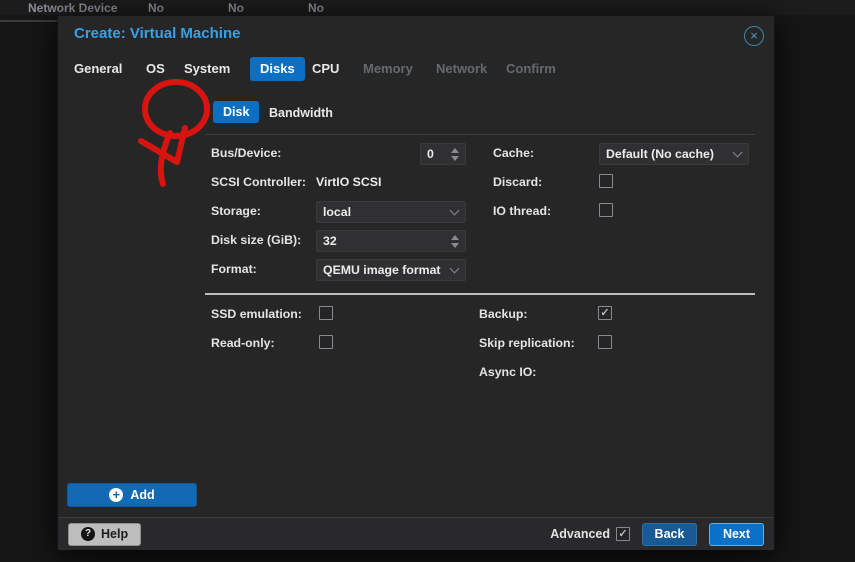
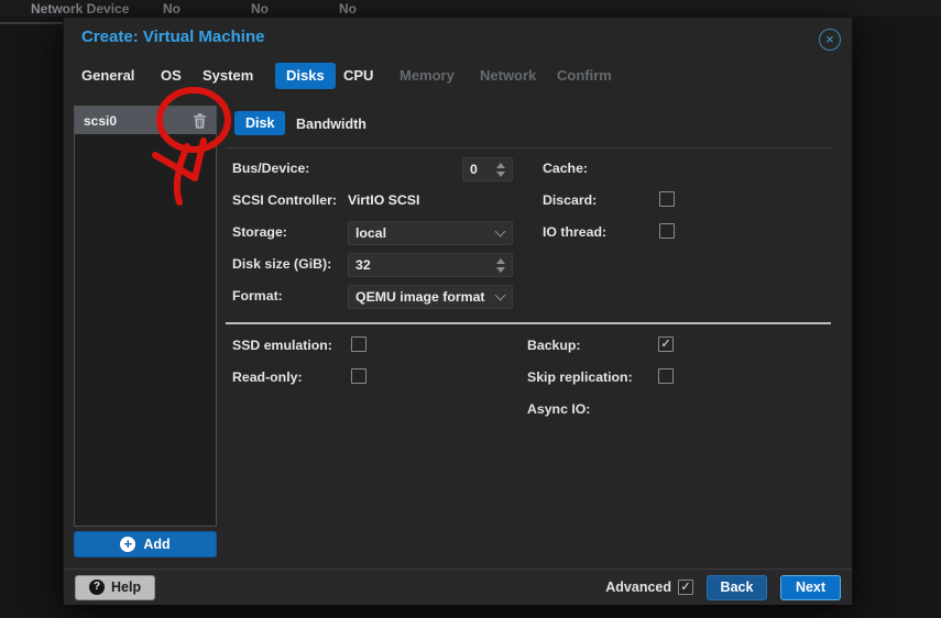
  Network Device
  No
  No
  No
  Create: Virtual Machine
  ×
  General
  OS
  System
  Disks
  CPU
  Memory
  Network
  Confirm
+ scsi0
  +
  Add
  Disk
  Bandwidth
  Bus/Device:
  0
  SCSI Controller:
  VirtIO SCSI
  Storage:
  local
  Disk size (GiB):
  32
  Format:
  QEMU image format
  Cache:
- Default (No cache)
  Discard:
  IO thread:
  SSD emulation:
  Read-only:
  Backup:
  Skip replication:
  Async IO:
  ?
  Help
  Advanced
  Back
  Next
